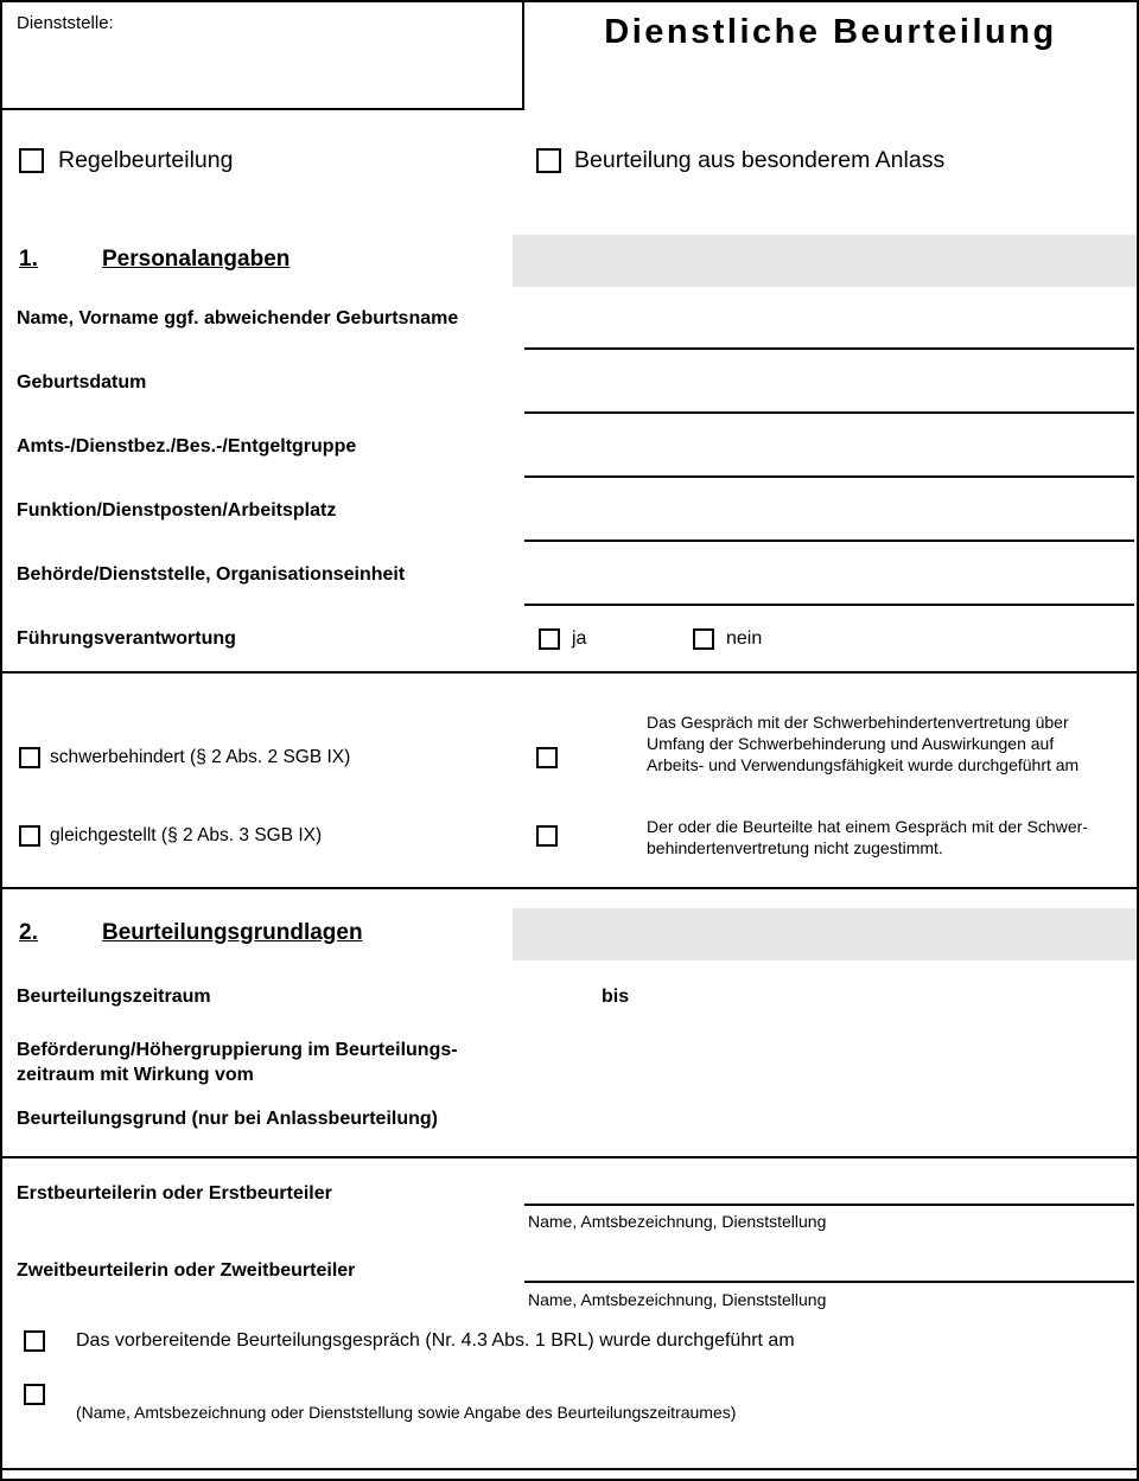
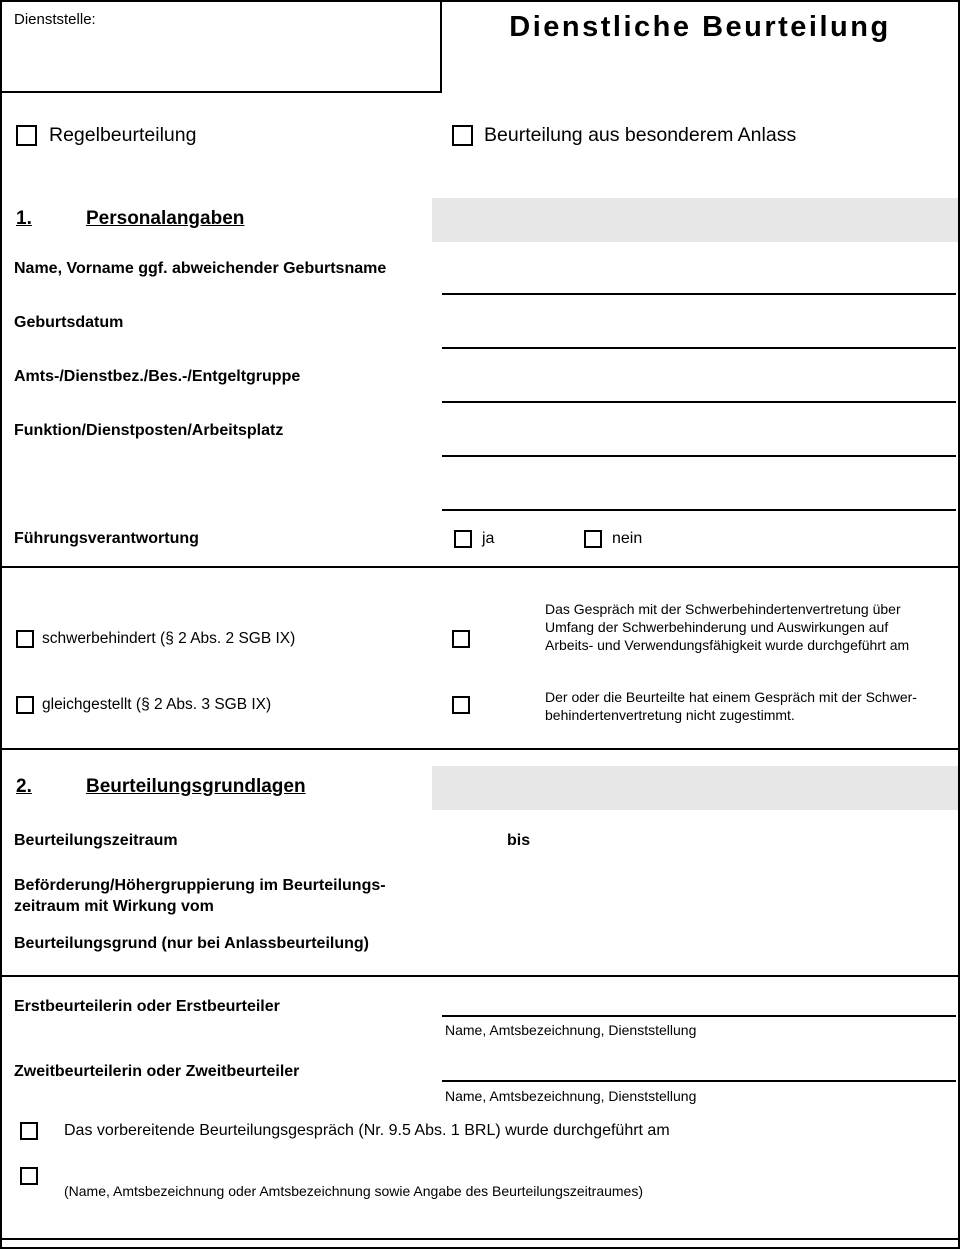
  Dienststelle:
  Dienstliche Beurteilung
  Regelbeurteilung
  Beurteilung aus besonderem Anlass
  1.
  Personalangaben
  Name, Vorname ggf. abweichender Geburtsname
  Geburtsdatum
  Amts-/Dienstbez./Bes.-/Entgeltgruppe
  Funktion/Dienstposten/Arbeitsplatz
- Behörde/Dienststelle, Organisationseinheit
  Führungsverantwortung
  ja
  nein
  schwerbehindert (§ 2 Abs. 2 SGB IX)
  Das Gespräch mit der Schwerbehindertenvertretung über
  Umfang der Schwerbehinderung und Auswirkungen auf
  Arbeits- und Verwendungsfähigkeit wurde durchgeführt am
  gleichgestellt (§ 2 Abs. 3 SGB IX)
  Der oder die Beurteilte hat einem Gespräch mit der Schwer-
  behindertenvertretung nicht zugestimmt.
  2.
  Beurteilungsgrundlagen
  Beurteilungszeitraum
  bis
  Beförderung/Höhergruppierung im Beurteilungs-
  zeitraum mit Wirkung vom
  Beurteilungsgrund (nur bei Anlassbeurteilung)
  Erstbeurteilerin oder Erstbeurteiler
  Name, Amtsbezeichnung, Dienststellung
  Zweitbeurteilerin oder Zweitbeurteiler
  Name, Amtsbezeichnung, Dienststellung
- Das vorbereitende Beurteilungsgespräch (Nr. 4.3 Abs. 1 BRL) wurde durchgeführt am
+ Das vorbereitende Beurteilungsgespräch (Nr. 9.5 Abs. 1 BRL) wurde durchgeführt am
- (Name, Amtsbezeichnung oder Dienststellung sowie Angabe des Beurteilungszeitraumes)
+ (Name, Amtsbezeichnung oder Amtsbezeichnung sowie Angabe des Beurteilungszeitraumes)
